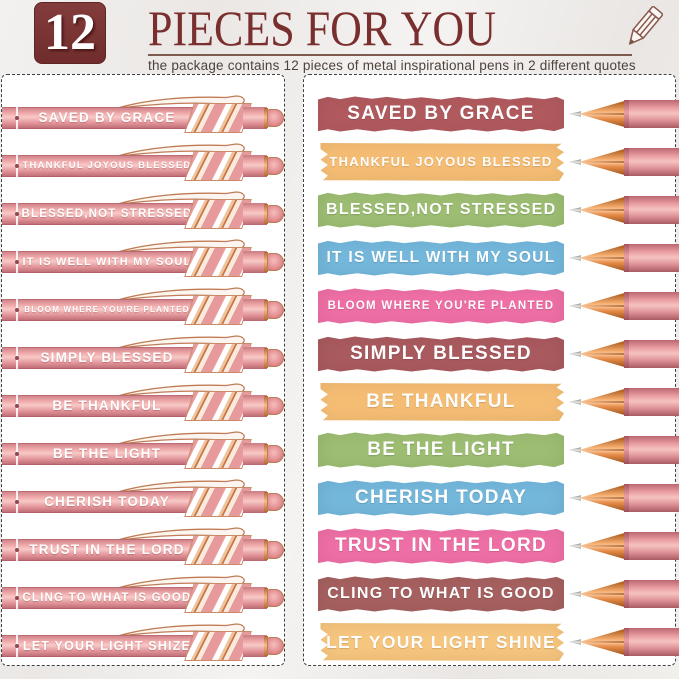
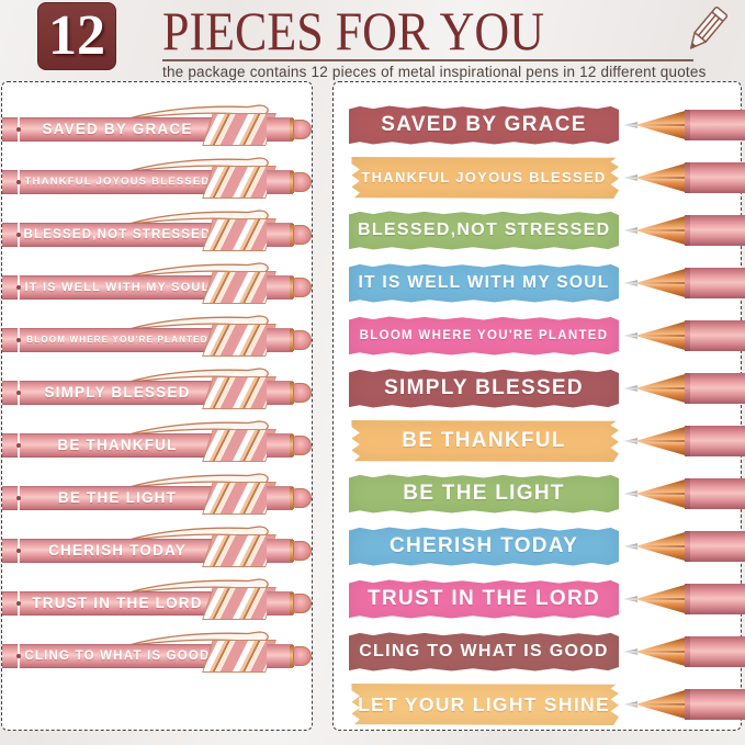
  12
  PIECES FOR YOU
- the package contains 12 pieces of metal inspirational pens in 2 different quotes
+ the package contains 12 pieces of metal inspirational pens in 12 different quotes
  SAVED BY GRACE
  THANKFUL JOYOUS BLESSED
  BLESSED,NOT STRESSE
  IT IS WELL WITH MY SOUL
  BLOOM WHERE YOU'RE PLANTED
  SIMPLY BLESSED
  BE THANKFUL
  BE THE LIGHT
  CHERISH TODAY
  TRUST IN THE LORD
  CLING TO WHAT IS GOOD
- LET YOUR LIGHT SHIZE
  SAVED BY GRACE
  THANKFUL JOYOUS BLESSED
  BLESSED,NOT STRESSED
  IT IS WELL WITH MY SOUL
  BLOOM WHERE YOU'RE PLANTED
  SIMPLY BLESSED
  BE THANKFUL
  BE THE LIGHT
  CHERISH TODAY
  TRUST IN THE LORD
  CLING TO WHAT IS GOOD
  LET YOUR LIGHT SHINE
